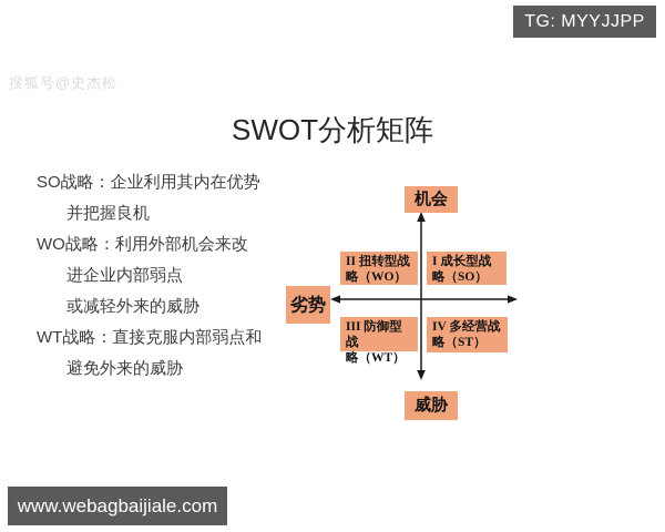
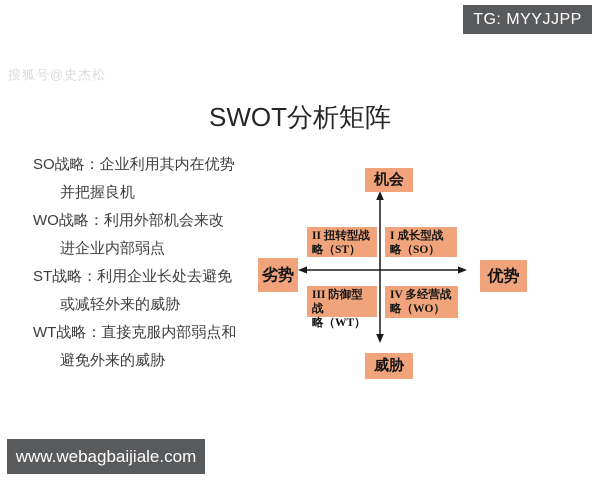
  TG: MYYJJPP
  搜狐号@史杰松
  SWOT分析矩阵
  SO战略：企业利用其内在优势
  并把握良机
  WO战略：利用外部机会来改
  进企业内部弱点
+ ST战略：利用企业长处去避免
  或减轻外来的威胁
  WT战略：直接克服内部弱点和
  避免外来的威胁
  机会
  威胁
  劣势
+ 优势
  II 扭转型战
- 略（WO）
+ 略（ST）
  I 成长型战
  略（SO）
  III 防御型战
  略（WT）
  IV 多经营战
- 略（ST）
+ 略（WO）
  www.webagbaijiale.com
